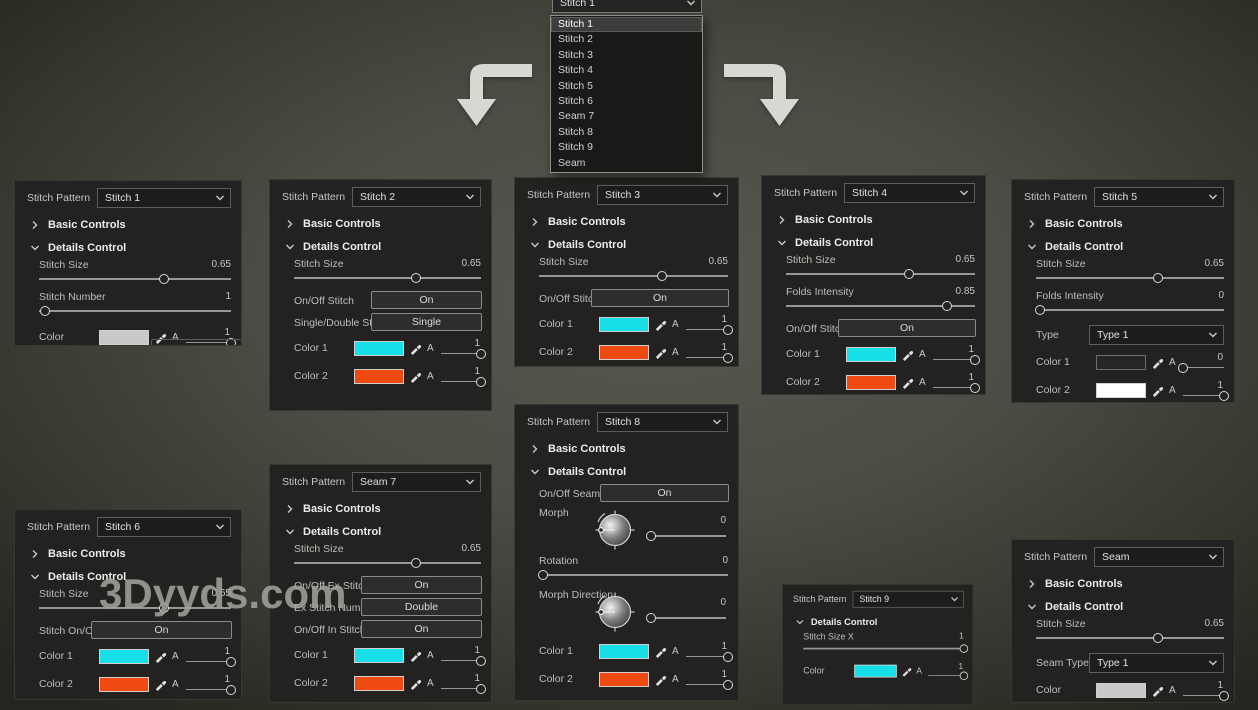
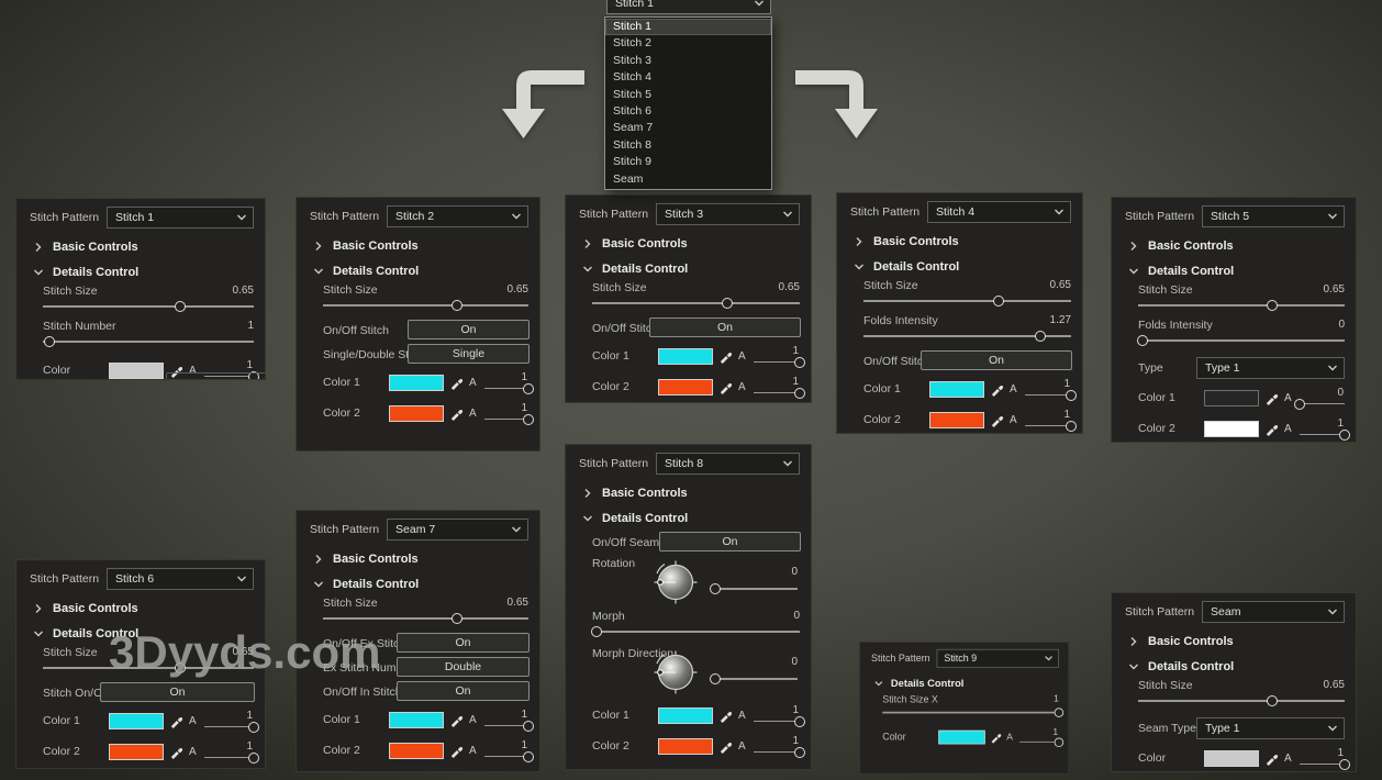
  Stitch 1
  Stitch 1
  Stitch 2
  Stitch 3
  Stitch 4
  Stitch 5
  Stitch 6
  Seam 7
  Stitch 8
  Stitch 9
  Seam
  Stitch Pattern
  Stitch 1
  Basic Controls
  Details Control
  Stitch Size
  0.65
  Stitch Number
  1
  Color
  A
  1
  Stitch Pattern
  Stitch 2
  Basic Controls
  Details Control
  Stitch Size
  0.65
  On/Off Stitch
  On
  Single/Double S
  Single
  Color 1
  A
  1
  Color 2
  A
  1
  Stitch Pattern
  Stitch 3
  Basic Controls
  Details Control
  Stitch Size
  0.65
  On/Off Stit
  On
  Color 1
  A
  1
  Color 2
  A
  1
  Stitch Pattern
  Stitch 4
  Basic Controls
  Details Control
  Stitch Size
  0.65
  Folds Intensity
- 0.85
+ 1.27
  On/Off Stit
  On
  Color 1
  A
  1
  Color 2
  A
  1
  Stitch Pattern
  Stitch 5
  Basic Controls
  Details Control
  Stitch Size
  0.65
  Folds Intensity
  0
  Type
  Type 1
  Color 1
  A
  0
  Color 2
  A
  1
  Stitch Pattern
  Stitch 6
  Basic Controls
  Details Control
  Stitch Size
  0.65
  Stitch On/O
  On
  Color 1
  A
  1
  Color 2
  A
  1
  Stitch Pattern
  Seam 7
  Basic Controls
  Details Control
  Stitch Size
  0.65
  On/Off Ex Stit
  On
  Ex Stitch Num
  Double
  On/Off In Stitc
  On
  Color 1
  A
  1
  Color 2
  A
  1
  Stitch Pattern
  Stitch 8
  Basic Controls
  Details Control
  On/Off Seam
  On
- Morph
+ Rotation
  0
- Rotation
+ Morph
  0
  Morph Direction
  0
  Color 1
  A
  1
  Color 2
  A
  1
  Stitch Pattern
  Stitch 9
  Details Control
  Stitch Size X
  1
  Color
  A
  1
  Stitch Pattern
  Seam
  Basic Controls
  Details Control
  Stitch Size
  0.65
  Seam Type
  Type 1
  Color
  A
  1
  3Dyyds.com
